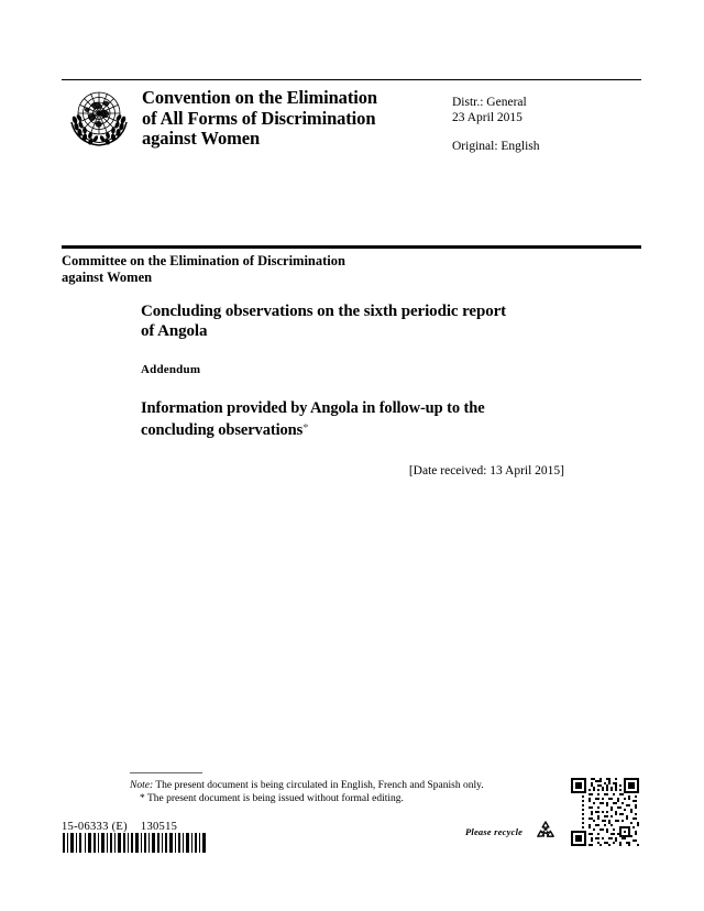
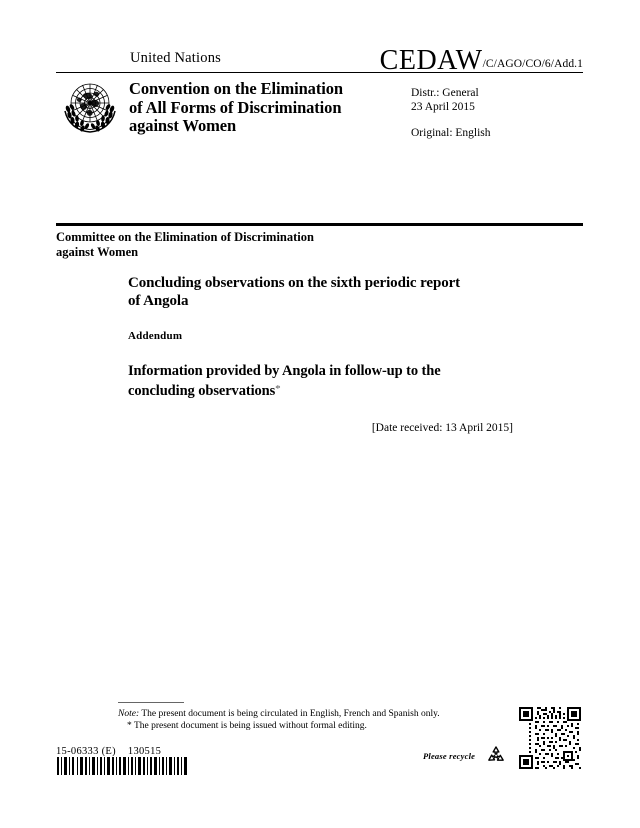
+ United Nations
+ CEDAW/C/AGO/CO/6/Add.1
  Convention on the Elimination
  of All Forms of Discrimination
  against Women
  Distr.: General
  23 April 2015
  Original: English
  Committee on the Elimination of Discrimination
  against Women
  Concluding observations on the sixth periodic report
  of Angola
  Addendum
  Information provided by Angola in follow-up to the
  concluding observations*
  [Date received: 13 April 2015]
  Note: The present document is being circulated in English, French and Spanish only.
  * The present document is being issued without formal editing.
  15-06333 (E) 130515
  Please recycle
